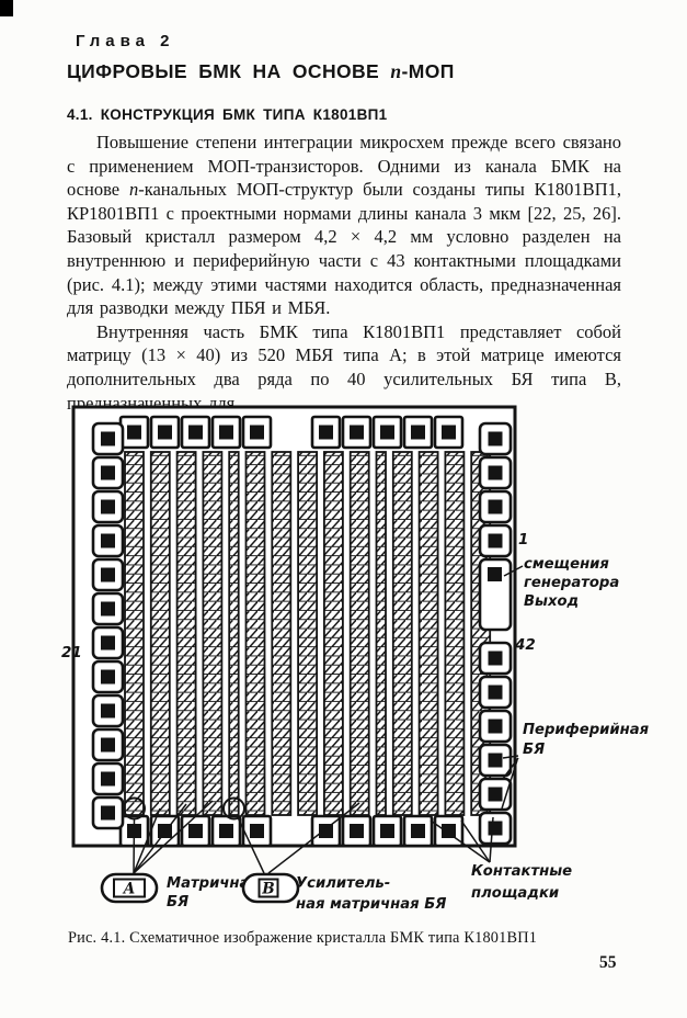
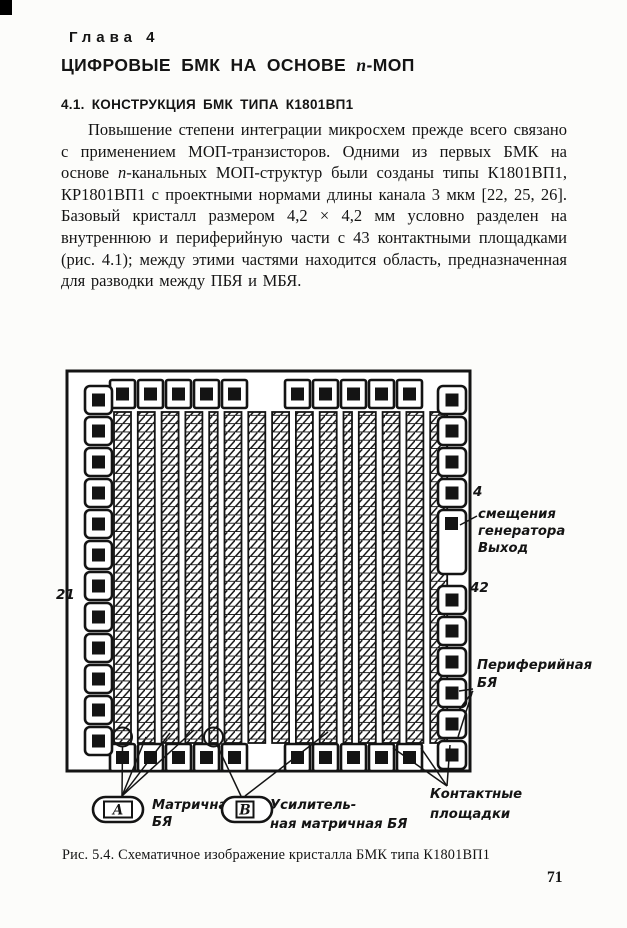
- Глава 2
+ Глава 4
  ЦИФРОВЫЕ БМК НА ОСНОВЕ n-МОП
  4.1. КОНСТРУКЦИЯ БМК ТИПА К1801ВП1
- Повышение степени интеграции микросхем прежде всего связано с применением МОП-транзисторов. Одними из канала БМК на основе n-канальных МОП-структур были созданы типы К1801ВП1, КР1801ВП1 с проектными нормами длины канала 3 мкм [22, 25, 26]. Базовый кристалл размером 4,2 × 4,2 мм условно разделен на внутреннюю и периферийную части с 43 контактными площадками (рис. 4.1); между этими частями находится область, предназначенная для разводки между ПБЯ и МБЯ.
+ Повышение степени интеграции микросхем прежде всего связано с применением МОП-транзисторов. Одними из первых БМК на основе n-канальных МОП-структур были созданы типы К1801ВП1, КР1801ВП1 с проектными нормами длины канала 3 мкм [22, 25, 26]. Базовый кристалл размером 4,2 × 4,2 мм условно разделен на внутреннюю и периферийную части с 43 контактными площадками (рис. 4.1); между этими частями находится область, предназначенная для разводки между ПБЯ и МБЯ.
- Внутренняя часть БМК типа К1801ВП1 представляет собой матрицу (13 × 40) из 520 МБЯ типа А; в этой матрице имеются дополнительных два ряда по 40 усилительных БЯ типа В, предназначенных для
  A
  Матричн
  БЯ
  B
  Усилитель-
  ная матричная БЯ
  21
- 1
+ 4
  42
  смещения
  генератора
  Выход
  Периферийная
  БЯ
  Контактные
  площадки
- Рис. 4.1. Схематичное изображение кристалла БМК типа К1801ВП1
+ Рис. 5.4. Схематичное изображение кристалла БМК типа К1801ВП1
- 55
+ 71
